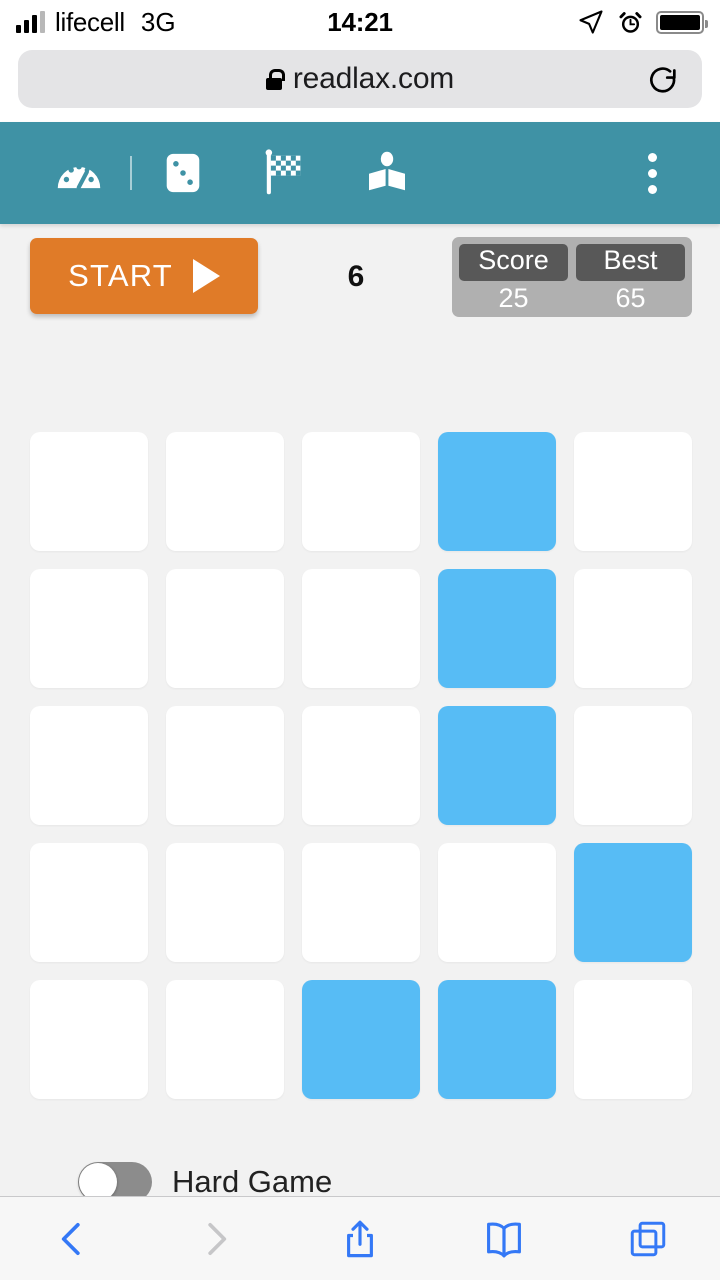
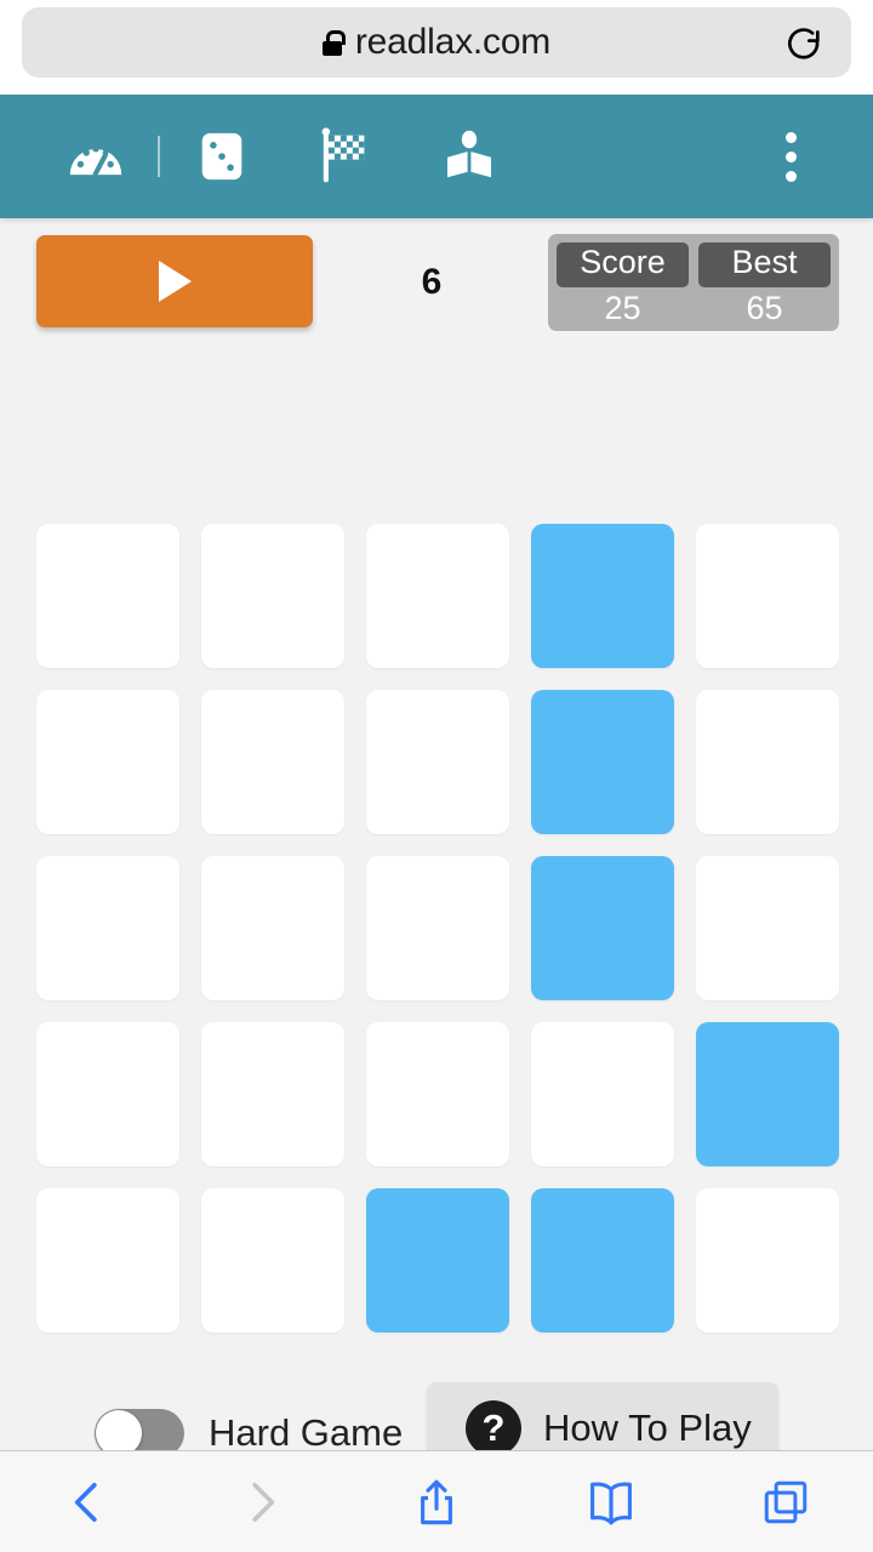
- lifecell
- 3G
- 14:21
  readlax.com
- START
  6
  Score
  25
  Best
  65
  Hard Game
+ ?
+ How To Play
